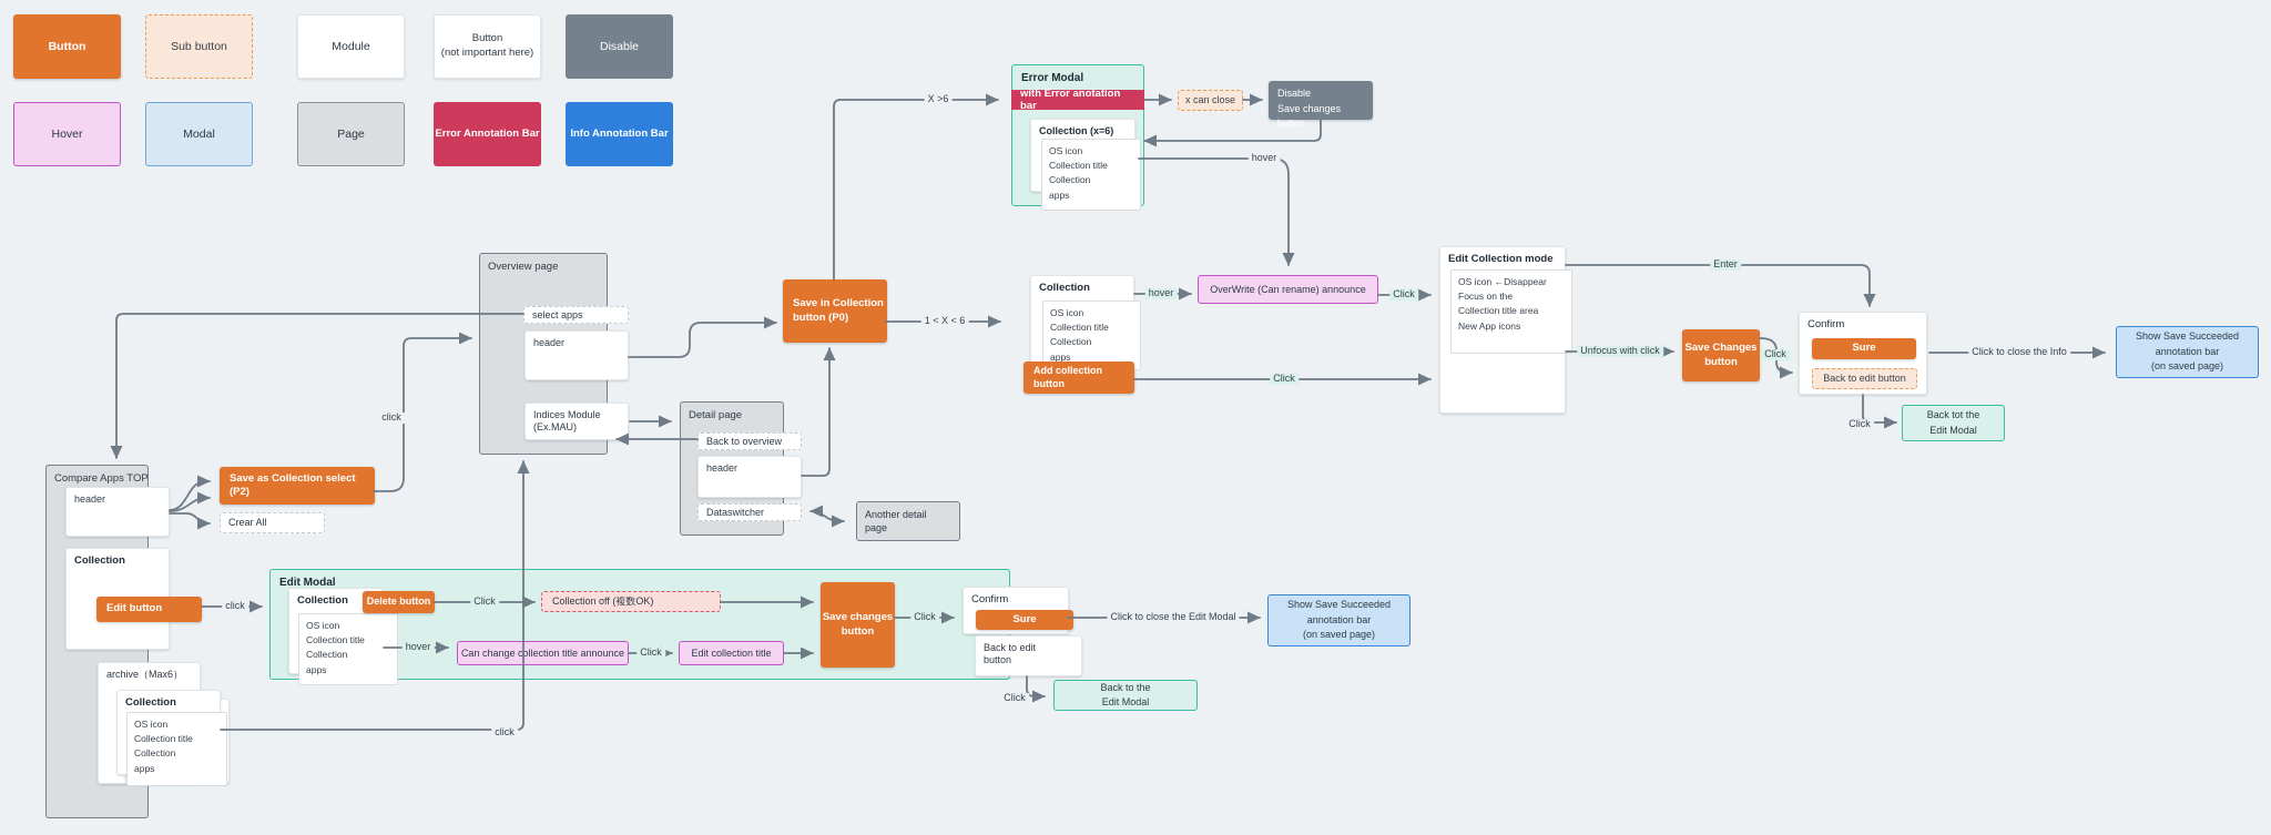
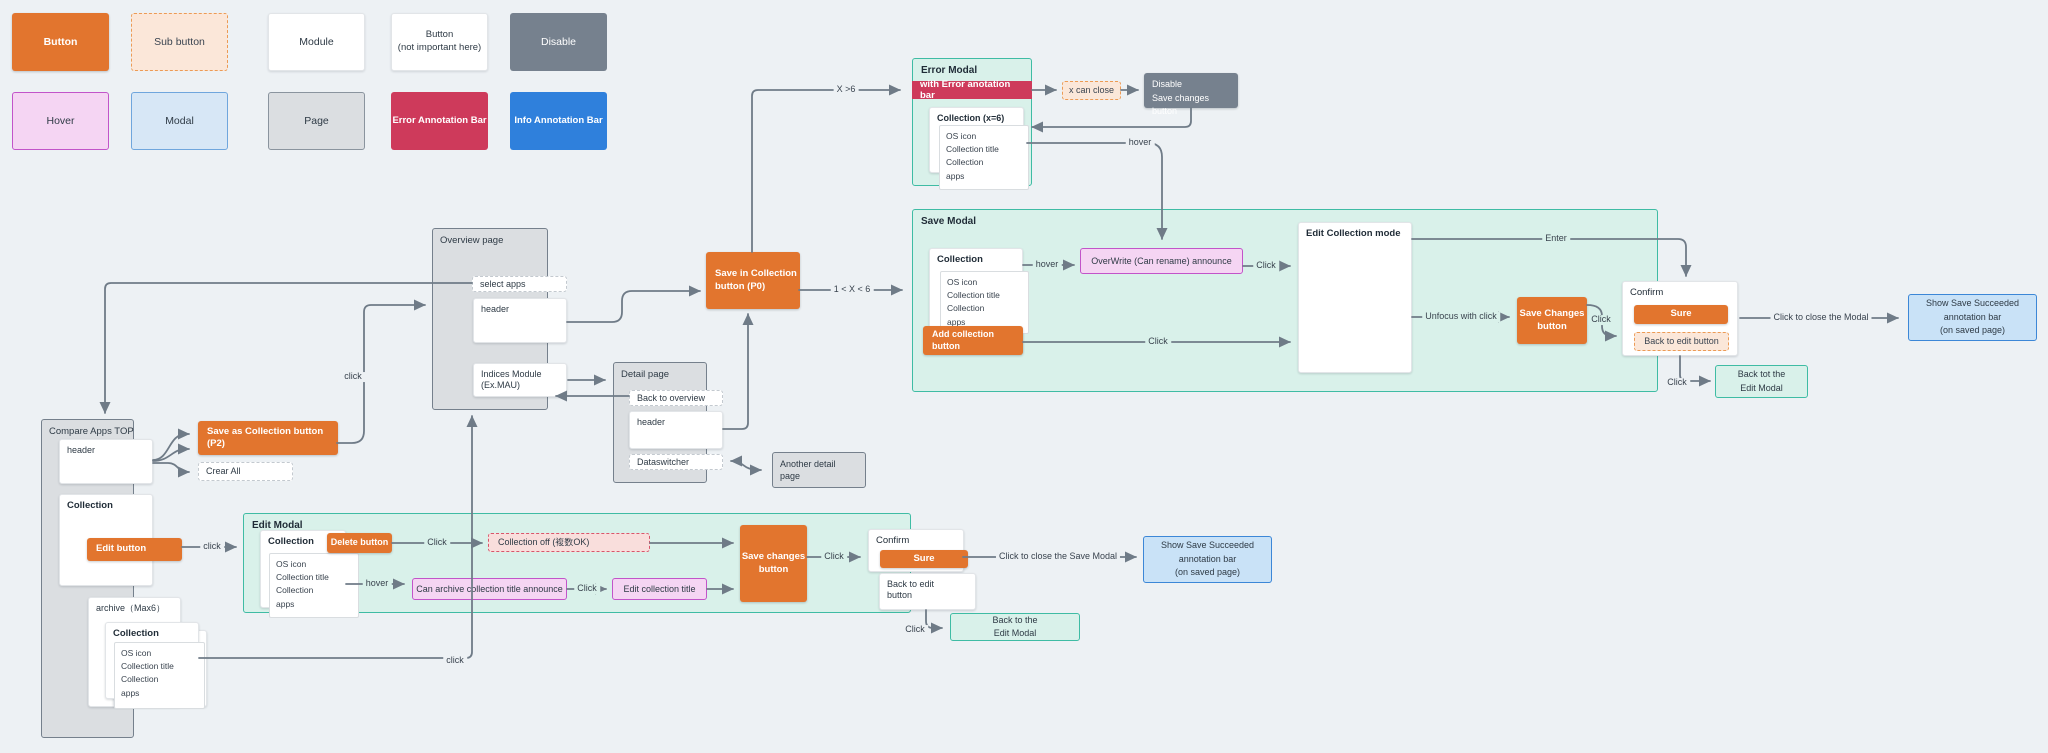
  Button
  Sub button
  Module
  Button
  (not important here)
  Disable
  Hover
  Modal
  Page
  Error Annotation Bar
  Info Annotation Bar
  Compare Apps TOP
  header
  Collection
  Edit button
  archive（Max6）
  Collection
  OS icon
  Collection title
  Collection
  apps
- Save as Collection select (P2)
+ Save as Collection button (P2)
  Crear All
  Overview page
  select apps
  header
  Indices Module
  (Ex.MAU)
  Detail page
  Back to overview
  header
  Dataswitcher
  Another detail
  page
  Save in Collection
  button (P0)
  Error Modal
  with Error anotation bar
  Collection (x=6)
  OS icon
  Collection title
  Collection
  apps
  x can close
  Disable
  Save changes button
+ Save Modal
  Collection
  OS icon
  Collection title
  Collection
  apps
  Add collection button
  OverWrite (Can rename) announce
  Edit Collection mode
- OS icon ←Disappear
- Focus on the
- Collection title area
- New App icons
  Save Changes
  button
  Confirm
  Sure
  Back to edit button
  Back tot the
  Edit Modal
  Show Save Succeeded
  annotation bar
  (on saved page)
  Edit Modal
  Collection
  OS icon
  Collection title
  Collection
  apps
  Delete button
  Collection off (複数OK)
- Can change collection title announce
+ Can archive collection title announce
  Edit collection title
  Save changes
  button
  Confirm
  Sure
  Back to edit
  button
  Back to the
  Edit Modal
  Show Save Succeeded
  annotation bar
  (on saved page)
  X >6
  1 < X < 6
  hover
  hover
  Click
  Click
  Enter
  Unfocus with click
  Click
- Click to close the Info
+ Click to close the Modal
  Click
  click
  click
  Click
  hover
  Click
  Click
- Click to close the Edit Modal
+ Click to close the Save Modal
  Click
  click
